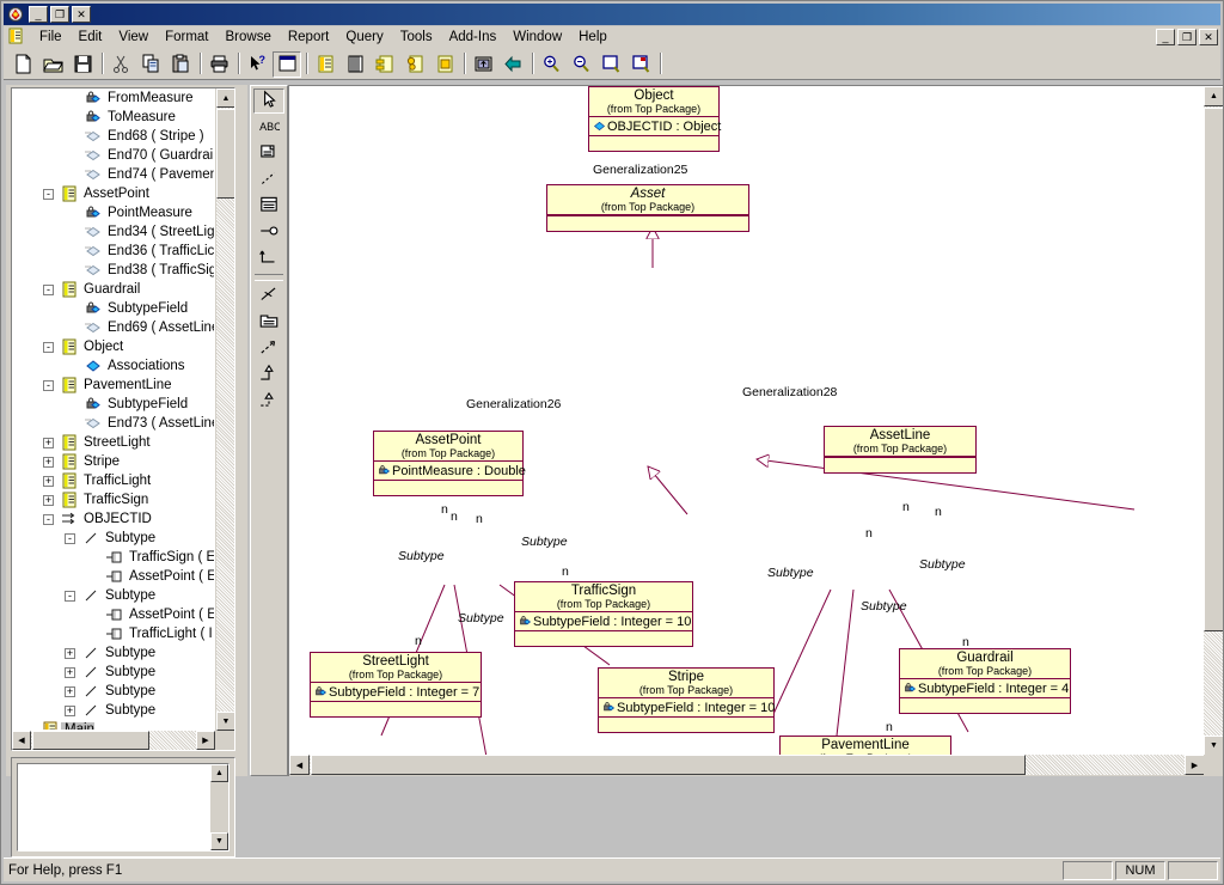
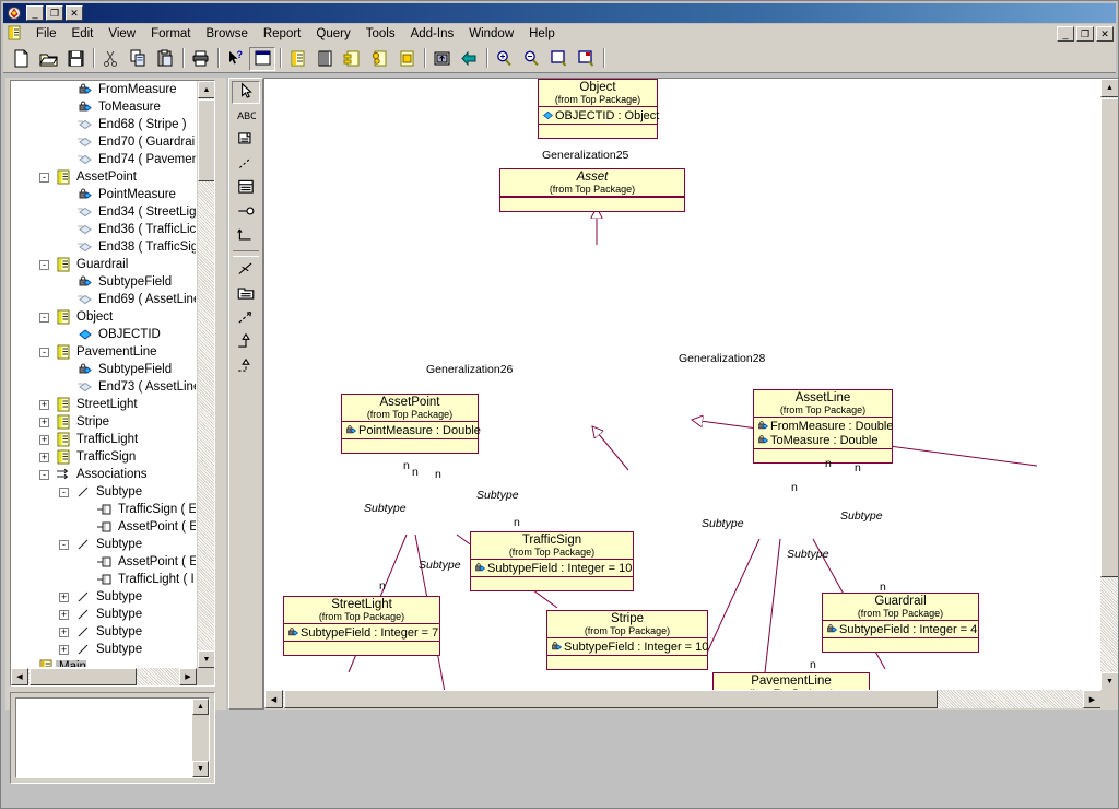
  _
  ❐
  ✕
  File
  Edit
  View
  Format
  Browse
  Report
  Query
  Tools
  Add-Ins
  Window
  Help
  _
  ❐
  ✕
  ?
  FromMeasure
  ToMeasure
  End68 ( Stripe )
  End70 ( Guardrai
  End74 ( Pavemen
  -
  AssetPoint
  PointMeasure
  End34 ( StreetLig
  End36 ( TrafficLic
  End38 ( TrafficSig
  -
  Guardrail
  SubtypeField
  End69 ( AssetLin
  -
  Object
- Associations
+ OBJECTID
  -
  PavementLine
  SubtypeField
  End73 ( AssetLin
  +
  StreetLight
  +
  Stripe
  +
  TrafficLight
  +
  TrafficSign
  -
- OBJECTID
+ Associations
  -
  Subtype
  TrafficSign ( E
  AssetPoint ( E
  -
  Subtype
  AssetPoint ( E
  TrafficLight ( I
  +
  Subtype
  +
  Subtype
  +
  Subtype
  +
  Subtype
  ABC
  Object
  (from Top Package)
  OBJECTID : Object
  Asset
  (from Top Package)
  AssetPoint
  (from Top Package)
  PointMeasure : Double
  AssetLine
  (from Top Package)
+ FromMeasure : Double
+ ToMeasure : Double
  TrafficSign
  (from Top Package)
  SubtypeField : Integer = 10
  StreetLight
  (from Top Package)
  SubtypeField : Integer = 7
  Stripe
  (from Top Package)
  SubtypeField : Integer = 10
  Guardrail
  (from Top Package)
  SubtypeField : Integer = 4
  PavementLine
  Generalization25
  Generalization26
  Generalization28
  Subtype
  Subtype
  Subtype
  Subtype
  Subtype
  Subtype
  n
  n
  n
  n
  n
  n
  n
  n
  n
  n
- For Help, press F1
- NUM
